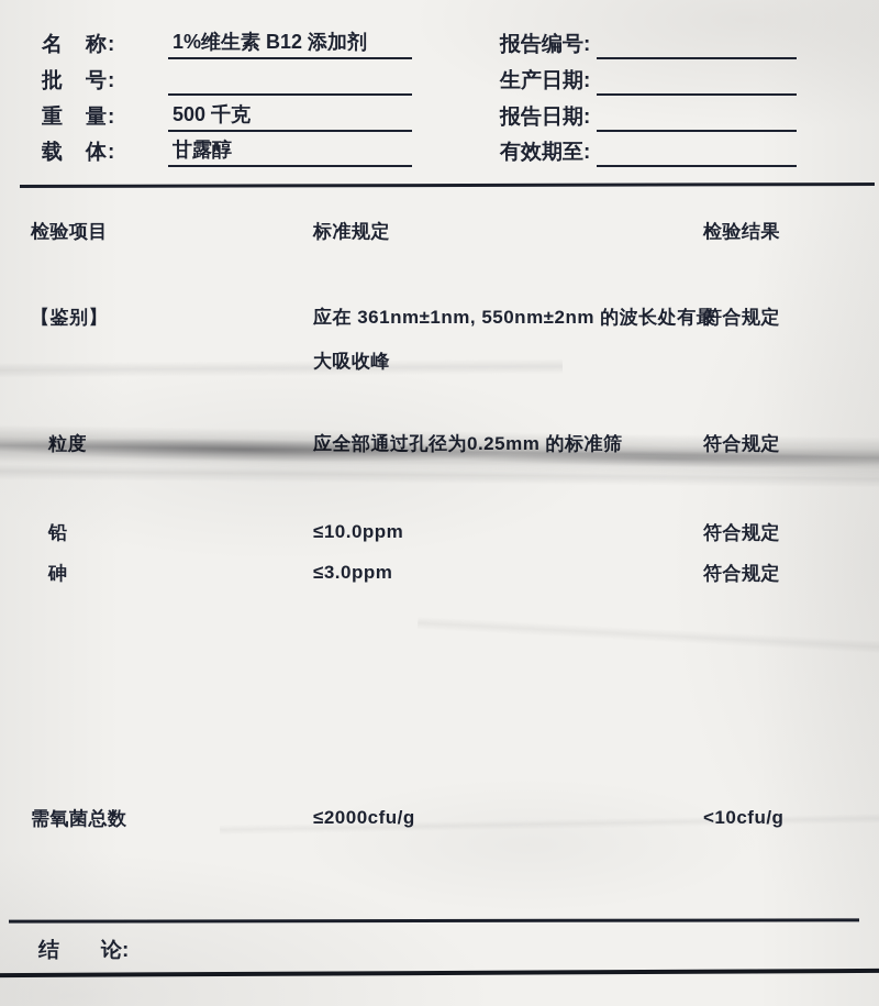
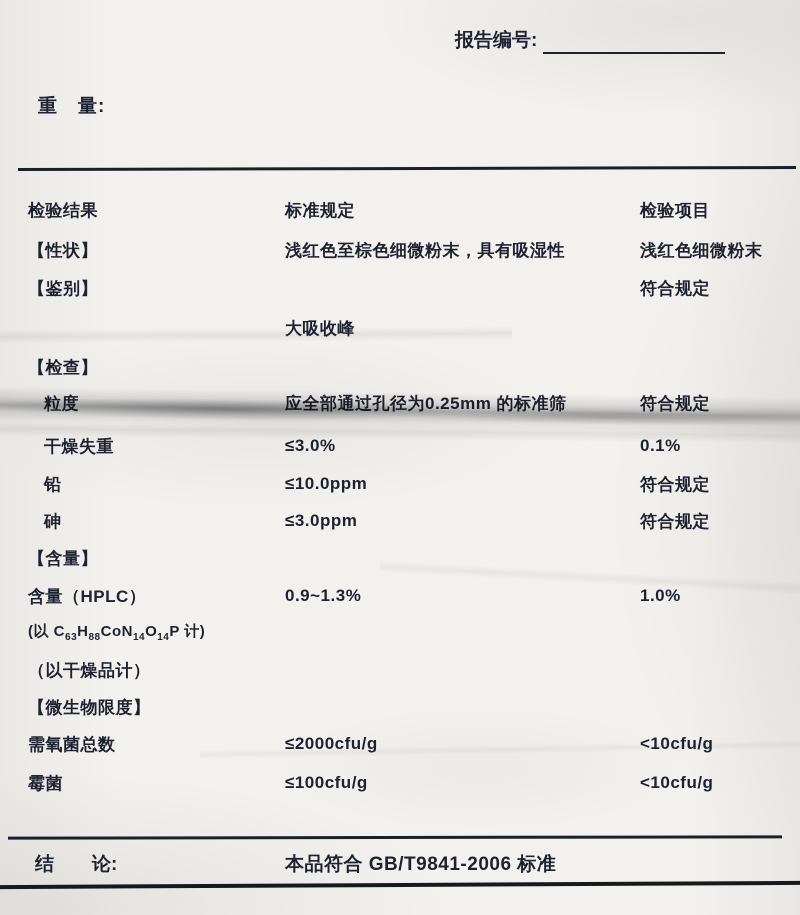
- 名 称:
- 1%维生素 B12 添加剂
- 批 号:
  重 量:
- 500 千克
- 载 体:
- 甘露醇
  报告编号:
- 生产日期:
- 报告日期:
- 有效期至:
- 检验项目
+ 检验结果
  标准规定
- 检验结果
+ 检验项目
+ 【性状】
+ 浅红色至棕色细微粉末，具有吸湿性
+ 浅红色细微粉末
  【鉴别】
- 应在 361nm±1nm, 550nm±2nm 的波长处有最
  符合规定
+ 【检查】
+ 干燥失重
+ ≤3.0%
+ 0.1%
  铅
  ≤10.0ppm
  符合规定
  砷
  ≤3.0ppm
  符合规定
+ 【含量】
+ 含量（HPLC）
+ 0.9~1.3%
+ (以 C63H88CoN14O14P 计)
+ （以干燥品计）
+ 【微生物限度】
  需氧菌总数
+ 霉菌
+ ≤100cfu/g
+ <10cfu/g
  结 论:
+ 本品符合 GB/T9841-2006 标准
